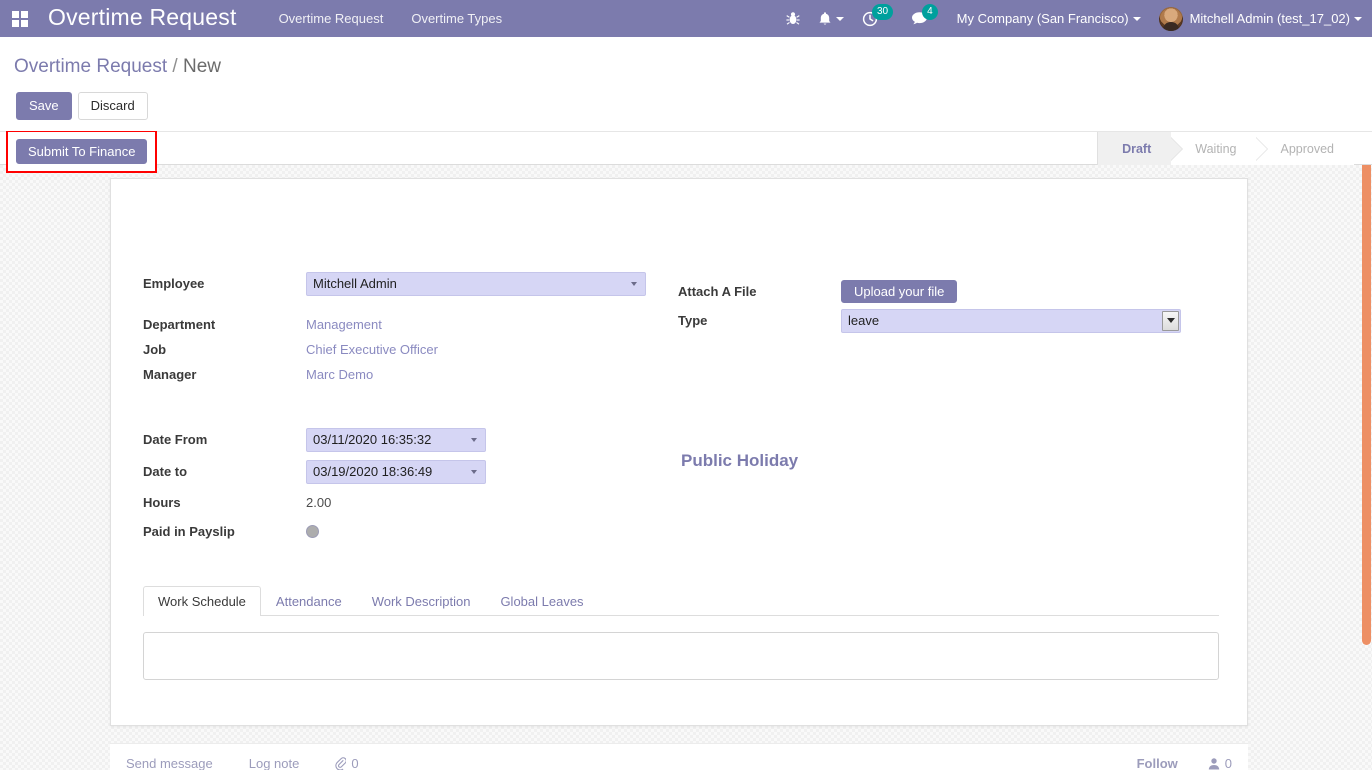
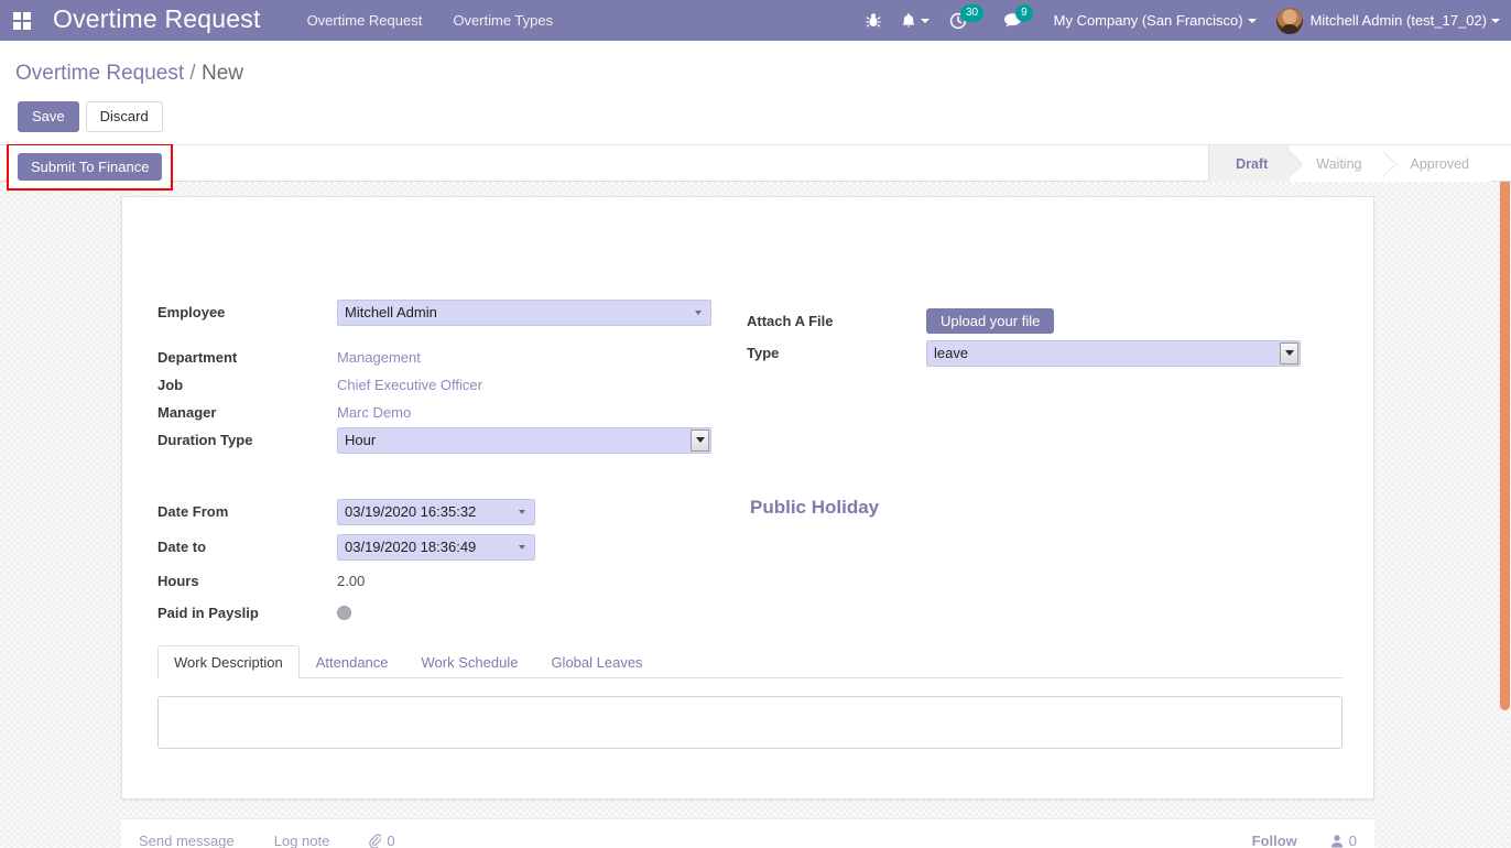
  Overtime Request
  Overtime Request
  Overtime Types
  30
- 4
+ 9
  My Company (San Francisco)
  Mitchell Admin (test_17_02)
  Overtime Request / New
  Save
  Discard
  Submit To Finance
  Draft
  Waiting
  Approved
  Employee
  Mitchell Admin
  Department
  Management
  Job
  Chief Executive Officer
  Manager
  Marc Demo
+ Duration Type
+ Hour
  Date From
- 03/11/2020 16:35:32
+ 03/19/2020 16:35:32
  Date to
  03/19/2020 18:36:49
  Hours
  2.00
  Paid in Payslip
  Attach A File
  Upload your file
  Type
  leave
  Public Holiday
- Work Schedule
+ Work Description
  Attendance
- Work Description
+ Work Schedule
  Global Leaves
  Send message
  Log note
  0
  Follow
  0
